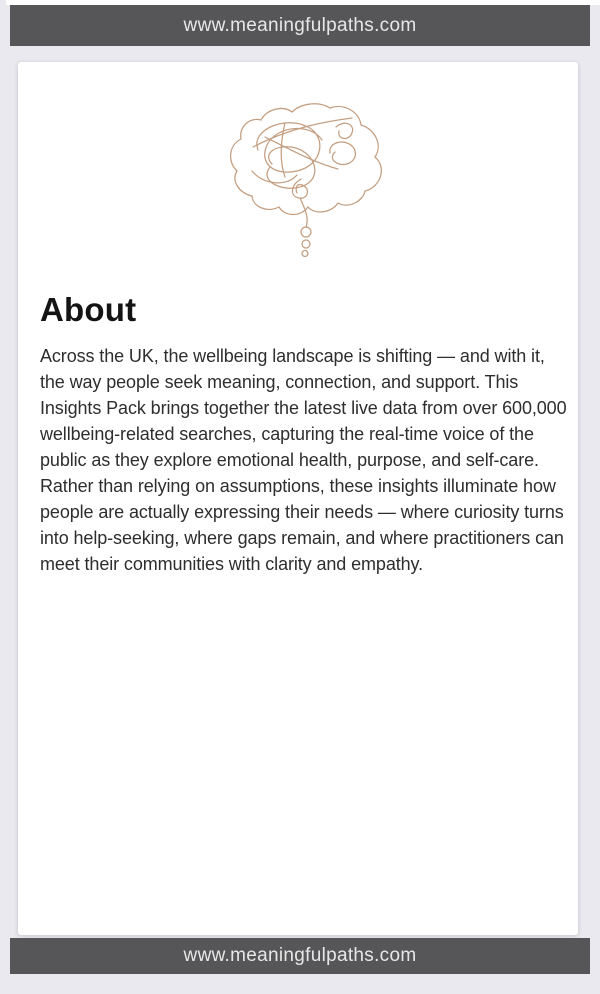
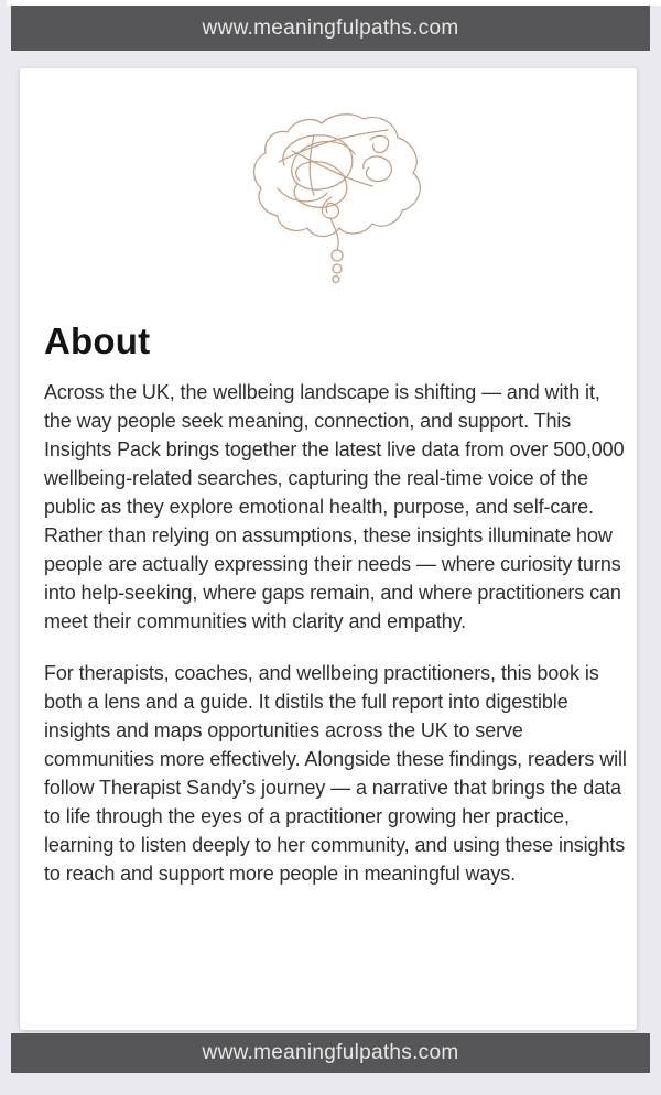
  www.meaningfulpaths.com
  About
- Across the UK, the wellbeing landscape is shifting — and with it, the way people seek meaning, connection, and support. This Insights Pack brings together the latest live data from over 600,000 wellbeing-related searches, capturing the real-time voice of the public as they explore emotional health, purpose, and self-care. Rather than relying on assumptions, these insights illuminate how people are actually expressing their needs — where curiosity turns into help-seeking, where gaps remain, and where practitioners can meet their communities with clarity and empathy.
+ Across the UK, the wellbeing landscape is shifting — and with it, the way people seek meaning, connection, and support. This Insights Pack brings together the latest live data from over 500,000 wellbeing-related searches, capturing the real-time voice of the public as they explore emotional health, purpose, and self-care. Rather than relying on assumptions, these insights illuminate how people are actually expressing their needs — where curiosity turns into help-seeking, where gaps remain, and where practitioners can meet their communities with clarity and empathy.
+ For therapists, coaches, and wellbeing practitioners, this book is both a lens and a guide. It distils the full report into digestible insights and maps opportunities across the UK to serve communities more effectively. Alongside these findings, readers will follow Therapist Sandy’s journey — a narrative that brings the data to life through the eyes of a practitioner growing her practice, learning to listen deeply to her community, and using these insights to reach and support more people in meaningful ways.
  www.meaningfulpaths.com
